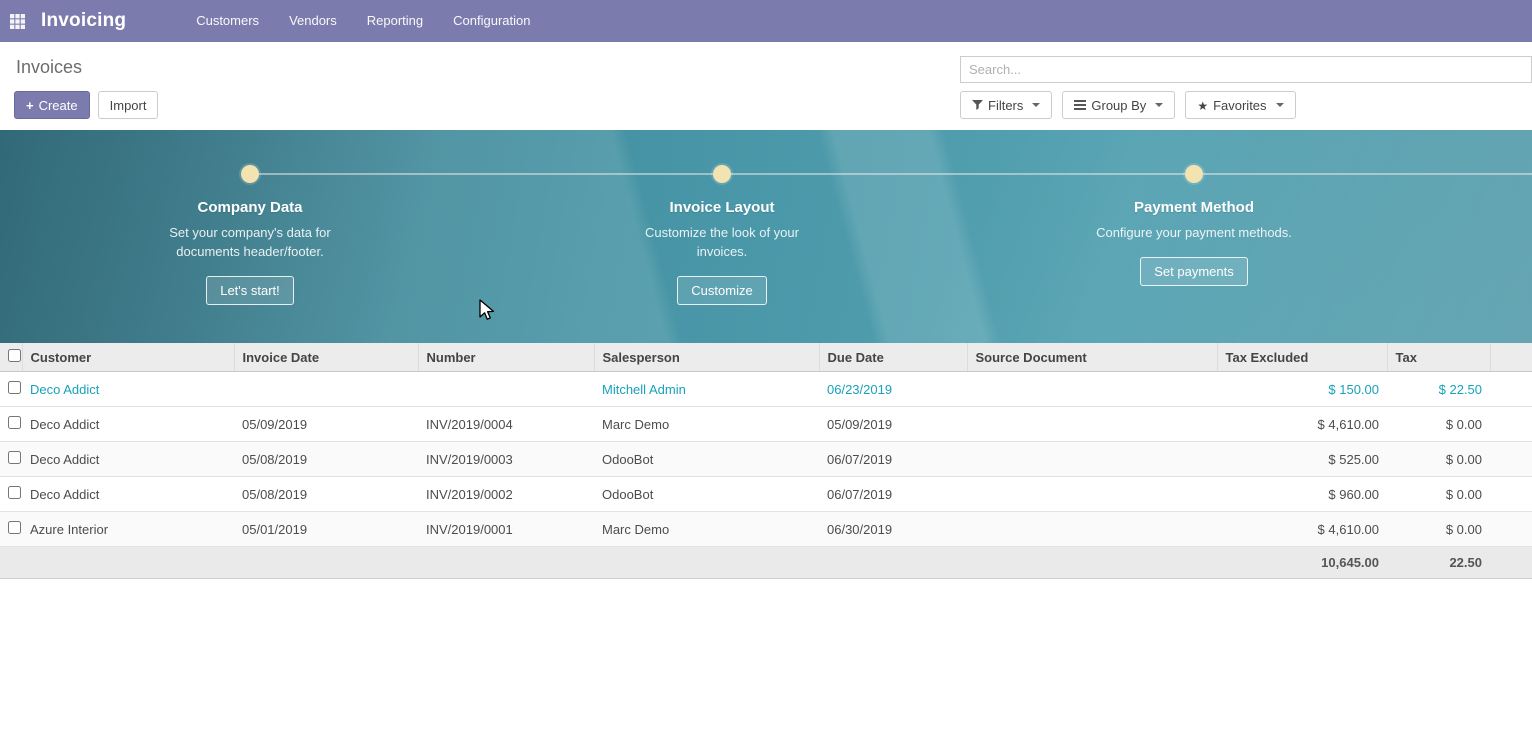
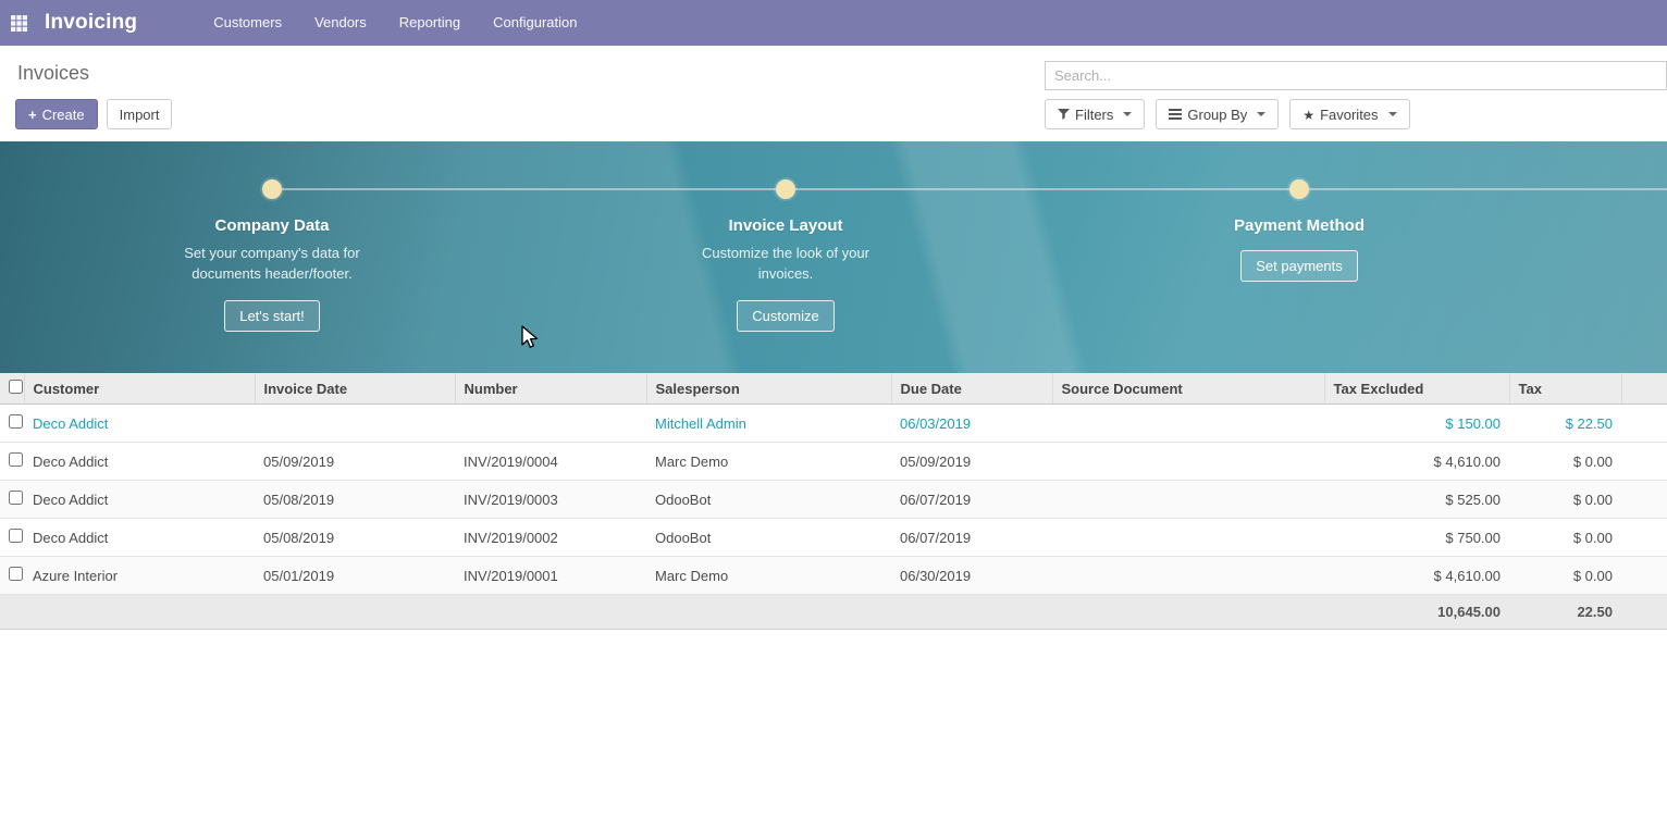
  Invoicing
  Customers
  Vendors
  Reporting
  Configuration
  Invoices
  Search...
  Create
  Import
  Filters
  Group By
  Favorites
  Company Data
  Set your company's data for documents header/footer.
  Let's start!
  Invoice Layout
  Customize the look of your invoices.
  Customize
  Payment Method
- Configure your payment methods.
  Set payments
  	Customer	Invoice Date	Number	Salesperson	Due Date	Source Document	Tax Excluded	Tax
- 	Deco Addict			Mitchell Admin	06/23/2019		$ 150.00	$ 22.50
+ 	Deco Addict			Mitchell Admin	06/03/2019		$ 150.00	$ 22.50
  	Deco Addict	05/09/2019	INV/2019/0004	Marc Demo	05/09/2019		$ 4,610.00	$ 0.00
  	Deco Addict	05/08/2019	INV/2019/0003	OdooBot	06/07/2019		$ 525.00	$ 0.00
- 	Deco Addict	05/08/2019	INV/2019/0002	OdooBot	06/07/2019		$ 960.00	$ 0.00
+ 	Deco Addict	05/08/2019	INV/2019/0002	OdooBot	06/07/2019		$ 750.00	$ 0.00
  	Azure Interior	05/01/2019	INV/2019/0001	Marc Demo	06/30/2019		$ 4,610.00	$ 0.00
  	10,645.00	22.50
